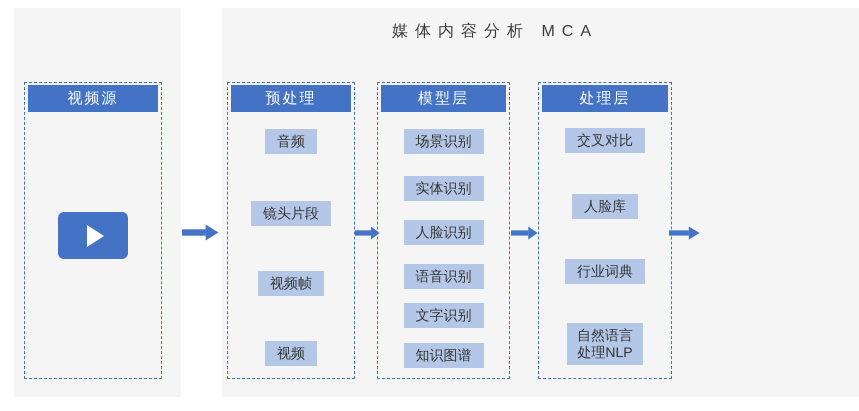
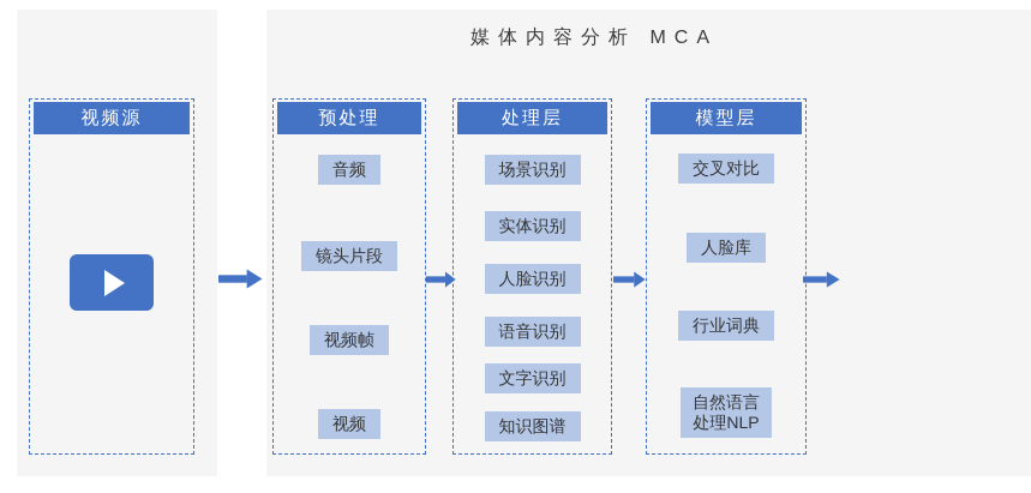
  媒体内容分析 MCA
  视频源
  预处理
  音频
  镜头片段
  视频帧
  视频
- 模型层
+ 处理层
  场景识别
  实体识别
  人脸识别
  语音识别
  文字识别
  知识图谱
- 处理层
+ 模型层
  交叉对比
  人脸库
  行业词典
  自然语言处理NLP
